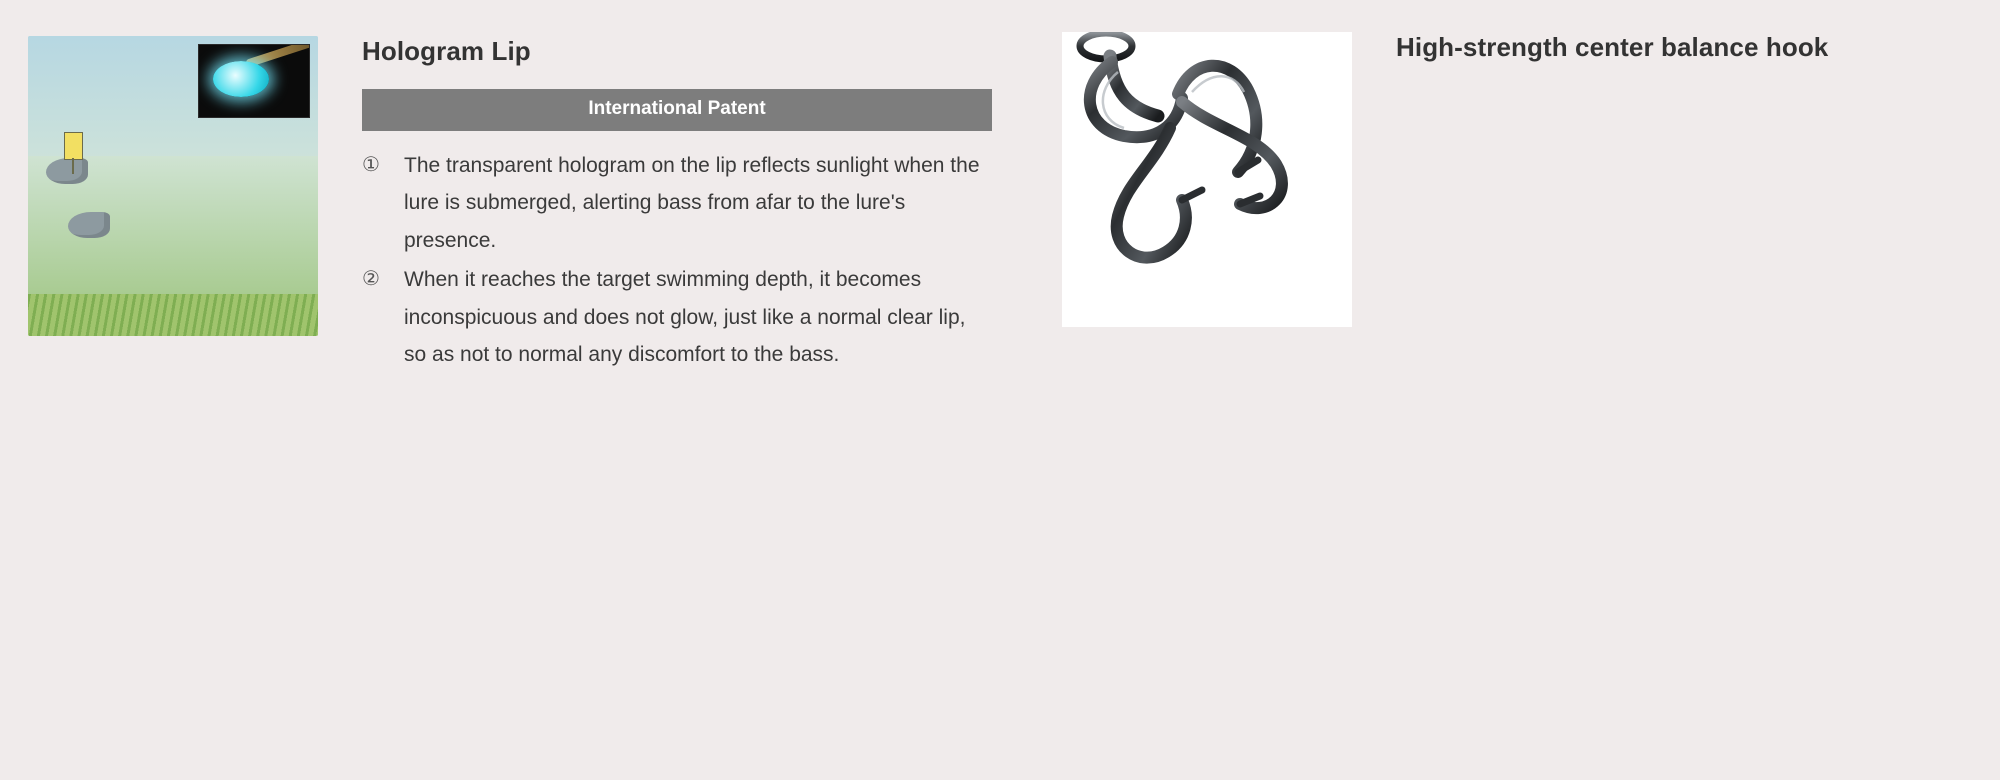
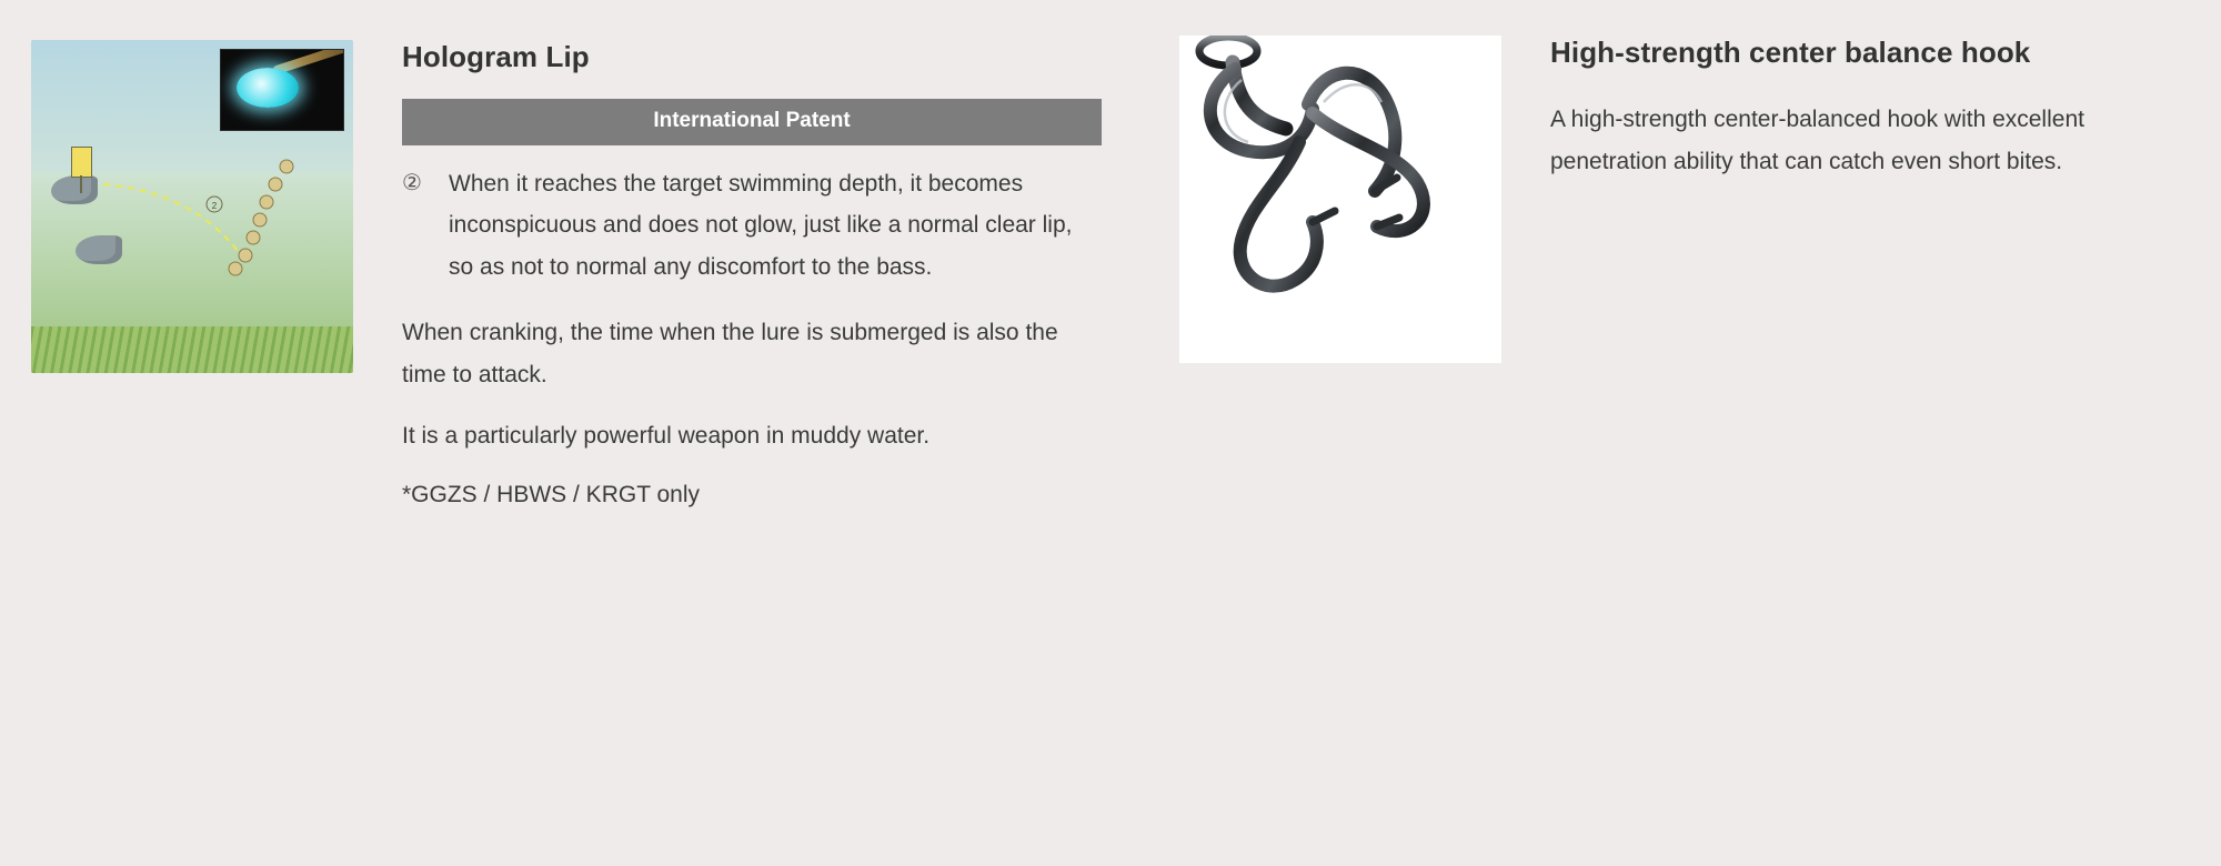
+ 2
  Hologram Lip
  International Patent
- ①
- The transparent hologram on the lip reflects sunlight when the lure is submerged, alerting bass from afar to the lure's presence.
  ②
  When it reaches the target swimming depth, it becomes inconspicuous and does not glow, just like a normal clear lip, so as not to normal any discomfort to the bass.
+ When cranking, the time when the lure is submerged is also the time to attack.
+ It is a particularly powerful weapon in muddy water.
+ *GGZS / HBWS / KRGT only
  High-strength center balance hook
+ A high-strength center-balanced hook with excellent penetration ability that can catch even short bites.
